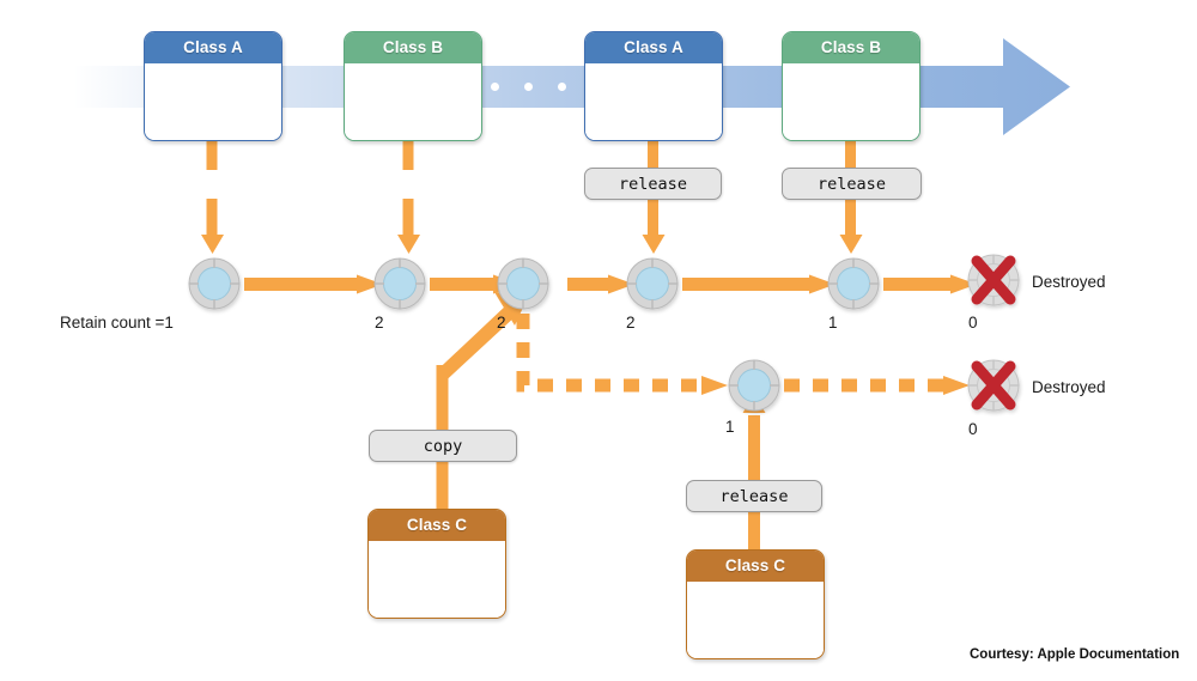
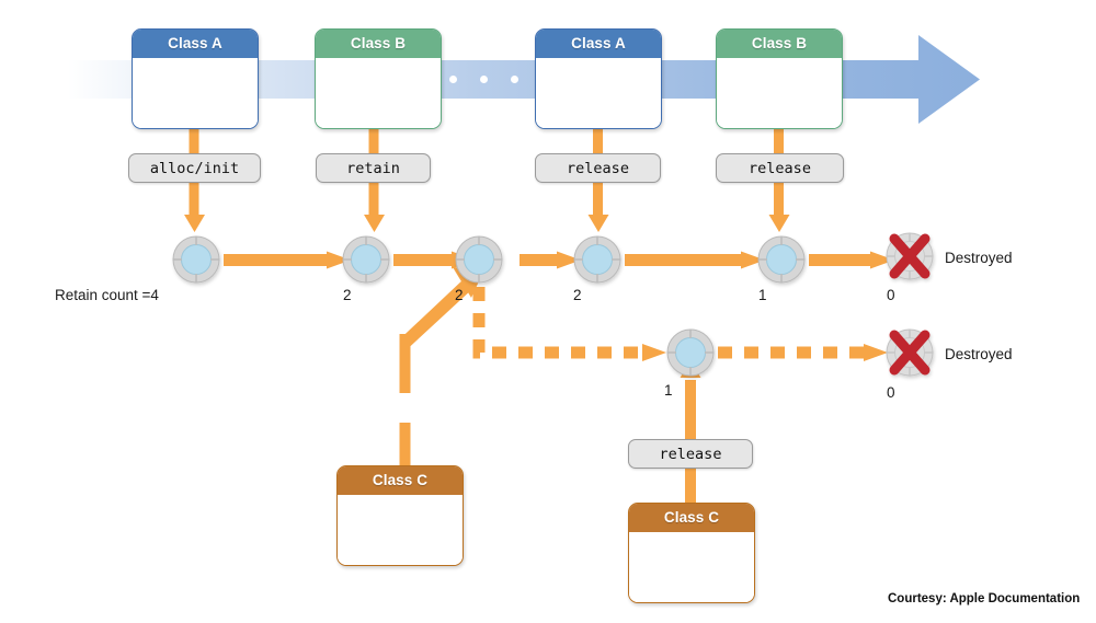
  Class A
  Class B
  Class A
  Class B
  Class C
  Class C
+ alloc/init
+ retain
  release
  release
- copy
  release
- Retain count =1
+ Retain count =4
  2
  2
  2
  1
  0
  1
  0
  Destroyed
  Destroyed
  Courtesy: Apple Documentation
